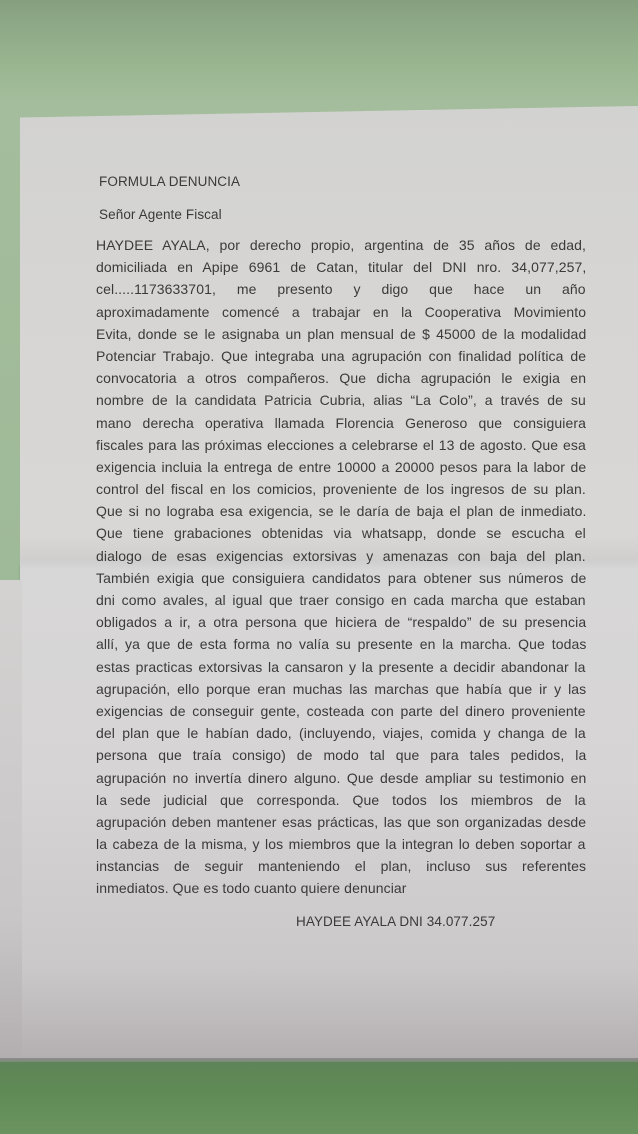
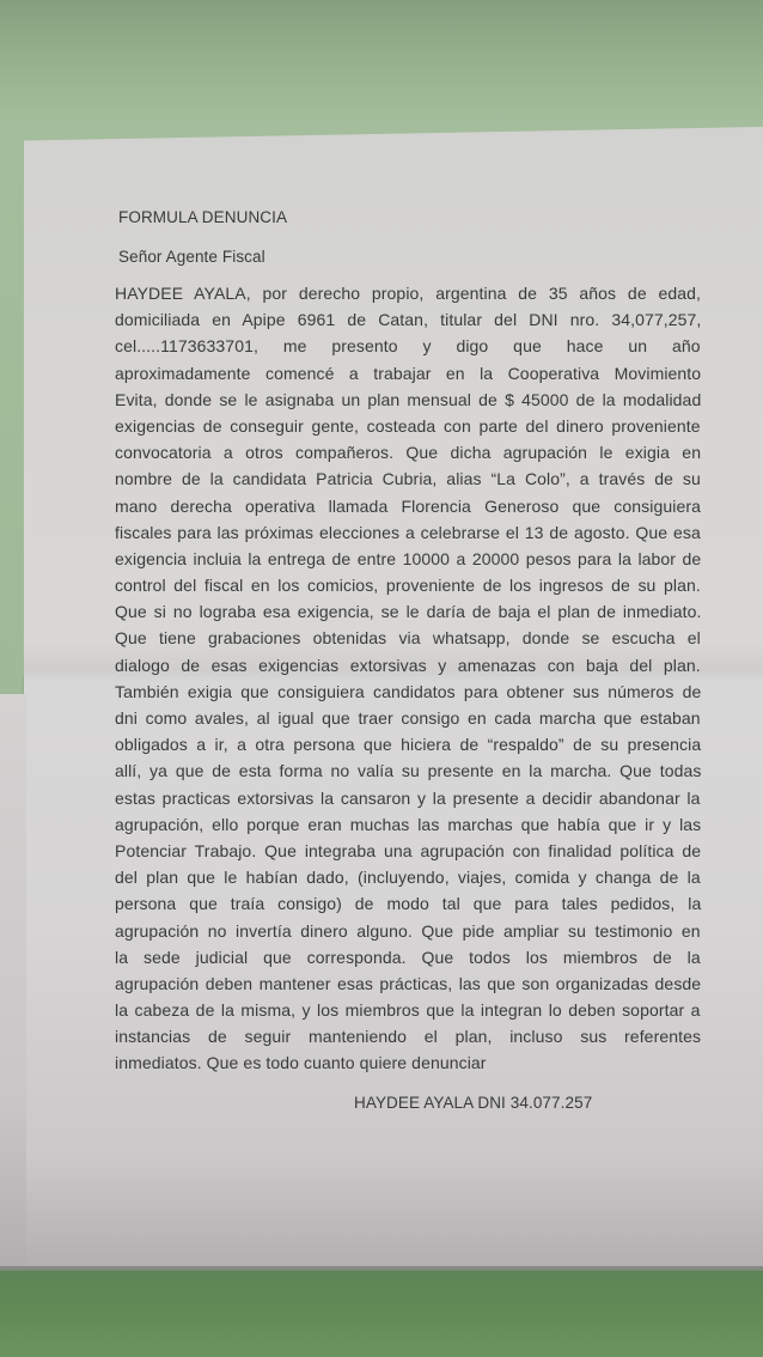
  FORMULA DENUNCIA
  Señor Agente Fiscal
  HAYDEE AYALA, por derecho propio, argentina de 35 años de edad,
  domiciliada en Apipe 6961 de Catan, titular del DNI nro. 34,077,257,
  cel.....1173633701, me presento y digo que hace un año
  aproximadamente comencé a trabajar en la Cooperativa Movimiento
  Evita, donde se le asignaba un plan mensual de $ 45000 de la modalidad
- Potenciar Trabajo. Que integraba una agrupación con finalidad política de
+ exigencias de conseguir gente, costeada con parte del dinero proveniente
  convocatoria a otros compañeros. Que dicha agrupación le exigia en
  nombre de la candidata Patricia Cubria, alias “La Colo”, a través de su
  mano derecha operativa llamada Florencia Generoso que consiguiera
  fiscales para las próximas elecciones a celebrarse el 13 de agosto. Que esa
  exigencia incluia la entrega de entre 10000 a 20000 pesos para la labor de
  control del fiscal en los comicios, proveniente de los ingresos de su plan.
  Que si no lograba esa exigencia, se le daría de baja el plan de inmediato.
  Que tiene grabaciones obtenidas via whatsapp, donde se escucha el
  dialogo de esas exigencias extorsivas y amenazas con baja del plan.
  También exigia que consiguiera candidatos para obtener sus números de
  dni como avales, al igual que traer consigo en cada marcha que estaban
  obligados a ir, a otra persona que hiciera de “respaldo” de su presencia
  allí, ya que de esta forma no valía su presente en la marcha. Que todas
  estas practicas extorsivas la cansaron y la presente a decidir abandonar la
  agrupación, ello porque eran muchas las marchas que había que ir y las
- exigencias de conseguir gente, costeada con parte del dinero proveniente
+ Potenciar Trabajo. Que integraba una agrupación con finalidad política de
  del plan que le habían dado, (incluyendo, viajes, comida y changa de la
  persona que traía consigo) de modo tal que para tales pedidos, la
- agrupación no invertía dinero alguno. Que desde ampliar su testimonio en
+ agrupación no invertía dinero alguno. Que pide ampliar su testimonio en
  la sede judicial que corresponda. Que todos los miembros de la
  agrupación deben mantener esas prácticas, las que son organizadas desde
  la cabeza de la misma, y los miembros que la integran lo deben soportar a
  instancias de seguir manteniendo el plan, incluso sus referentes
  inmediatos. Que es todo cuanto quiere denunciar
  HAYDEE AYALA DNI 34.077.257
